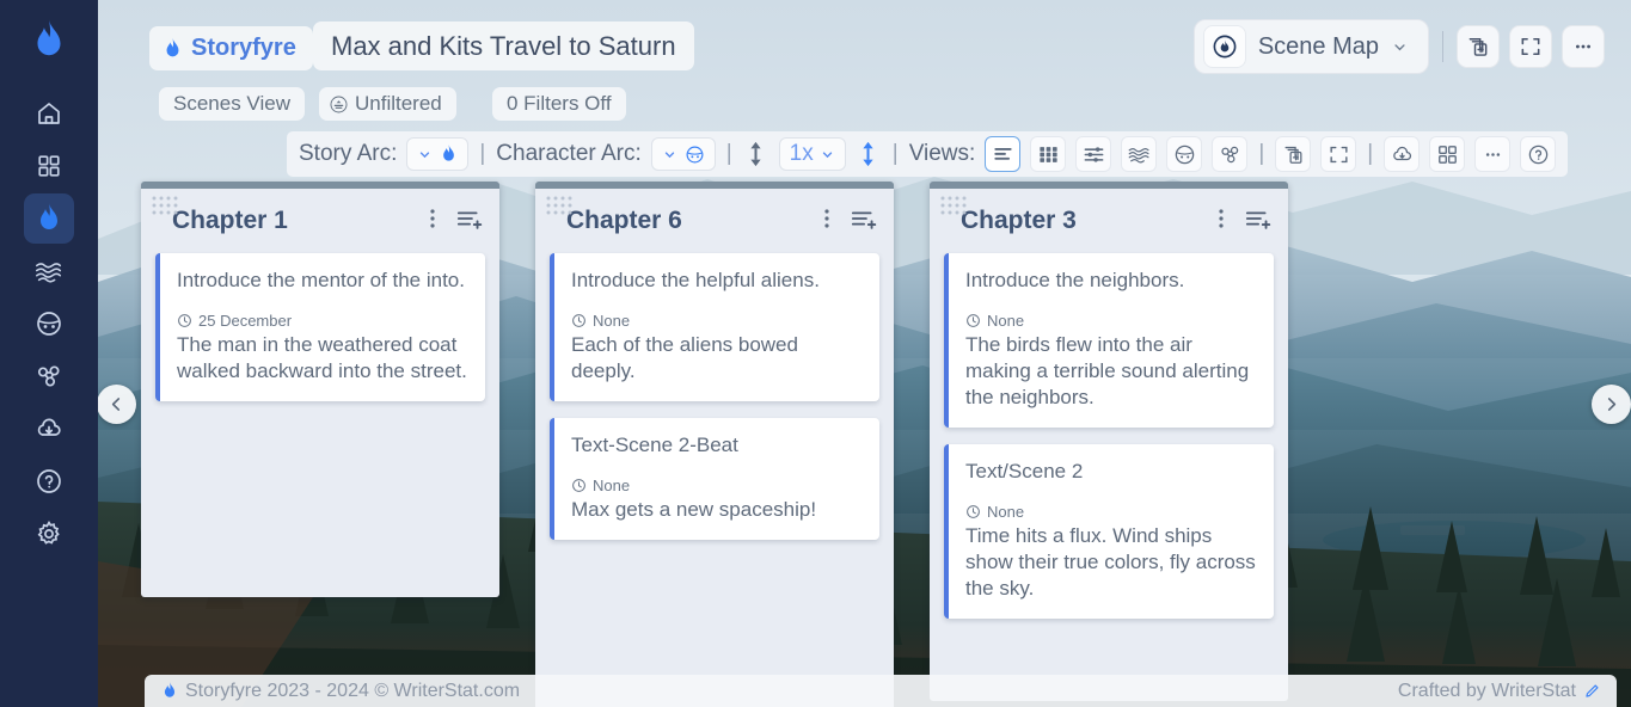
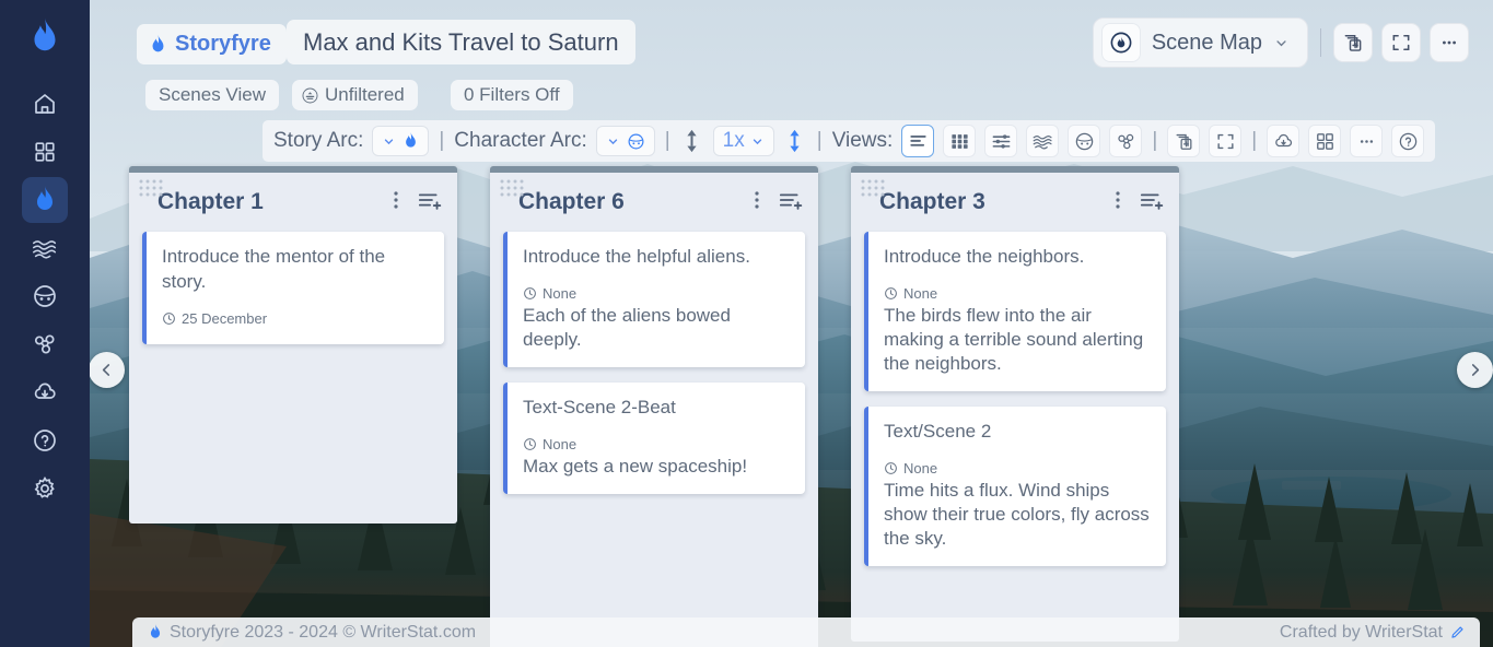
  Storyfyre
  Max and Kits Travel to Saturn
  Scenes View
  Unfiltered
  0 Filters Off
  Scene Map
  Story Arc:
  |
  Character Arc:
  |
  1x
  |
  Views:
  |
  |
  Chapter 1
- Introduce the mentor of the into.
+ Introduce the mentor of the story.
  25 December
- The man in the weathered coat walked backward into the street.
  Chapter 6
  Introduce the helpful aliens.
  None
  Each of the aliens bowed deeply.
  Text-Scene 2-Beat
  None
  Max gets a new spaceship!
  Chapter 3
  Introduce the neighbors.
  None
  The birds flew into the air making a terrible sound alerting the neighbors.
  Text/Scene 2
  None
  Time hits a flux. Wind ships show their true colors, fly across the sky.
  Storyfyre 2023 - 2024 © WriterStat.com
  Crafted by WriterStat
